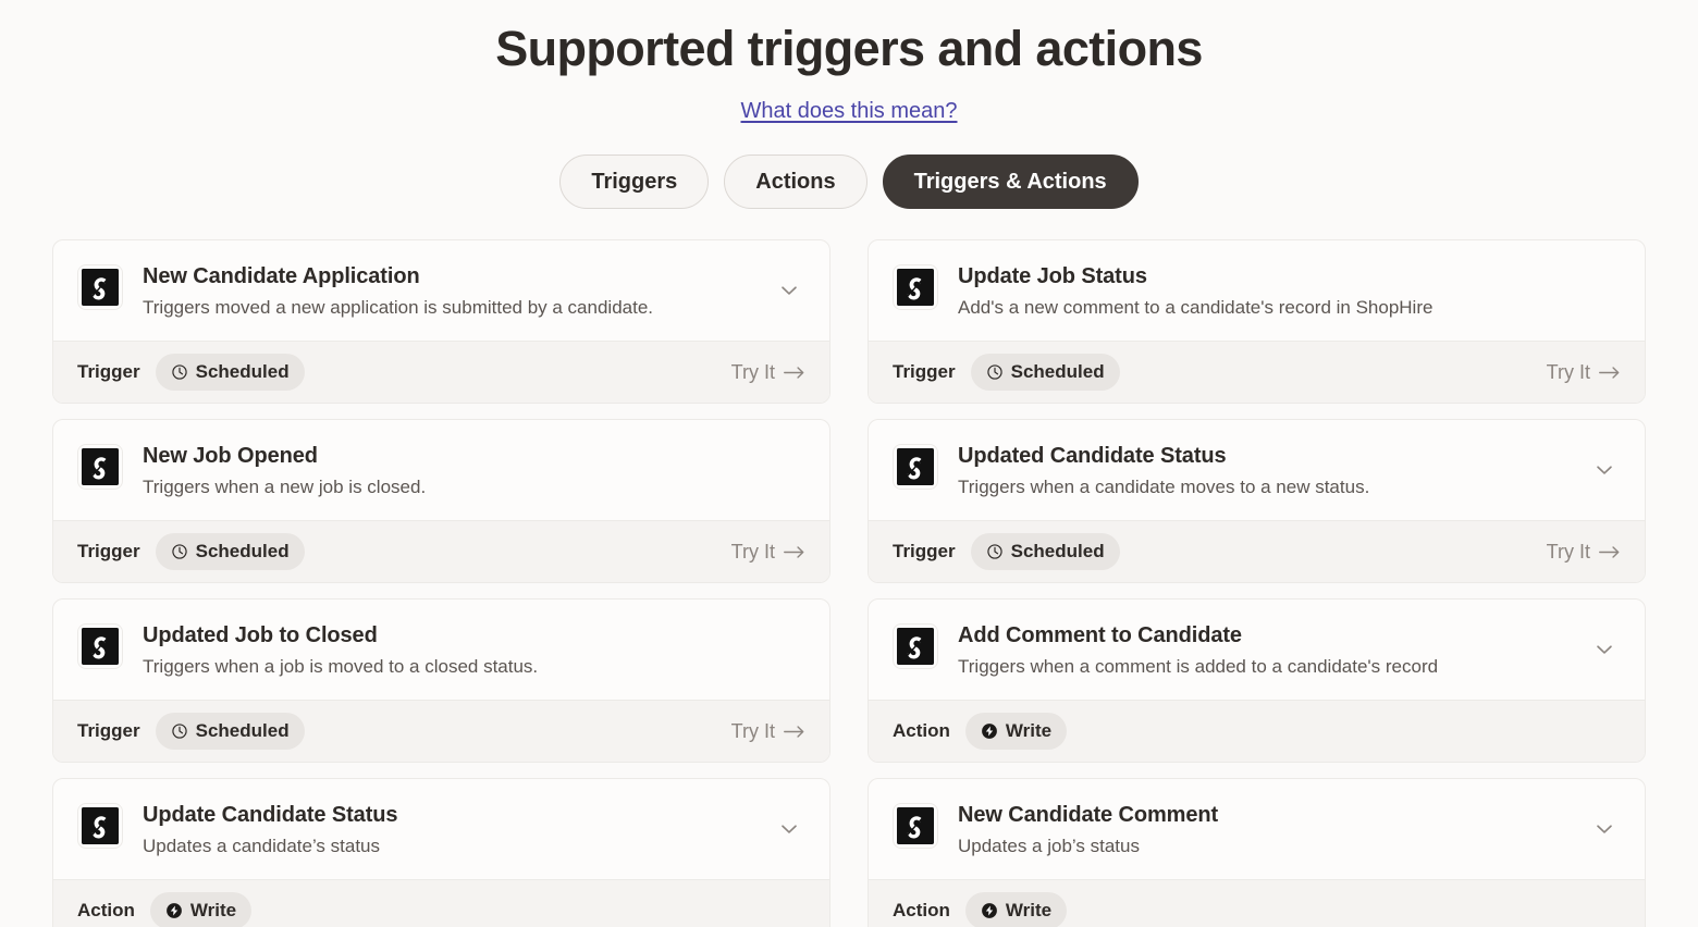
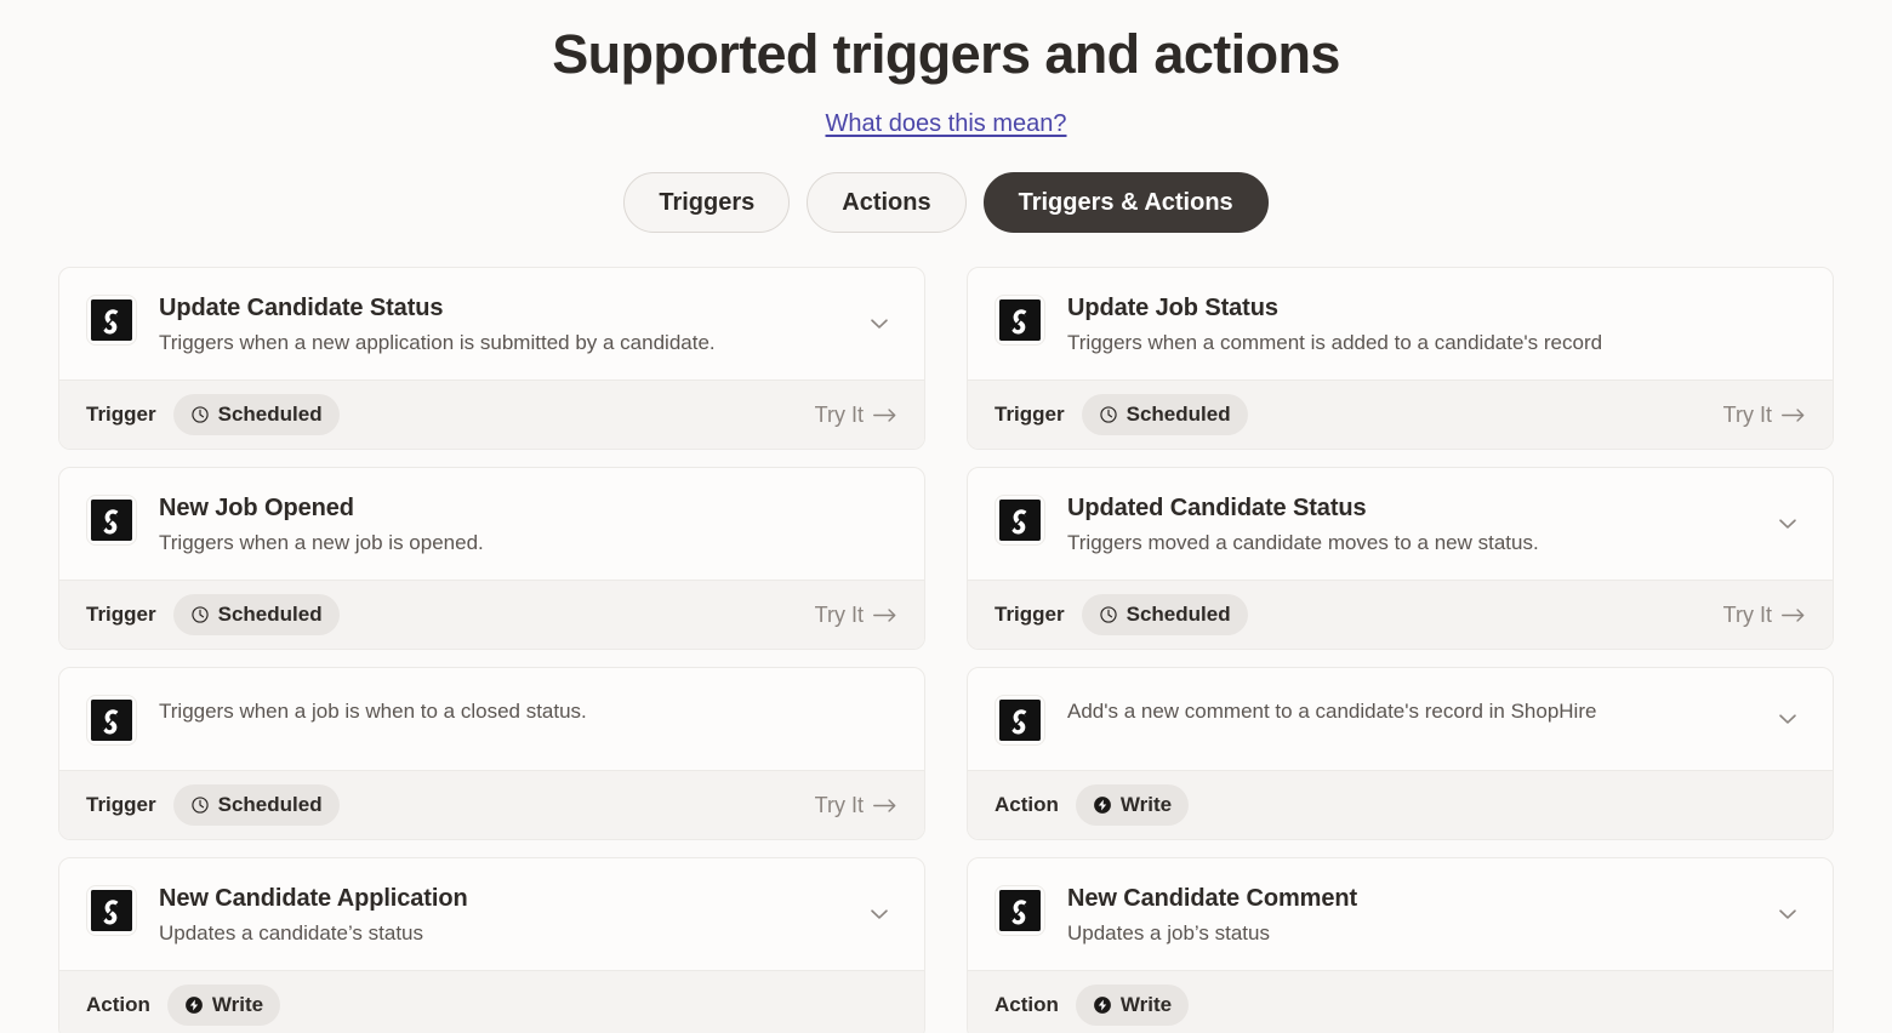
  Supported triggers and actions
  What does this mean?
  Triggers
  Actions
  Triggers & Actions
- New Candidate Application
+ Update Candidate Status
- Triggers moved a new application is submitted by a candidate.
+ Triggers when a new application is submitted by a candidate.
  Trigger
  Scheduled
  Try It
  New Job Opened
- Triggers when a new job is closed.
+ Triggers when a new job is opened.
  Trigger
  Scheduled
  Try It
- Updated Job to Closed
- Triggers when a job is moved to a closed status.
+ Triggers when a job is when to a closed status.
  Trigger
  Scheduled
  Try It
- Update Candidate Status
+ New Candidate Application
  Updates a candidate’s status
  Action
  Write
  Update Job Status
- Add's a new comment to a candidate's record in ShopHire
+ Triggers when a comment is added to a candidate's record
  Trigger
  Scheduled
  Try It
  Updated Candidate Status
- Triggers when a candidate moves to a new status.
+ Triggers moved a candidate moves to a new status.
  Trigger
  Scheduled
  Try It
- Add Comment to Candidate
- Triggers when a comment is added to a candidate's record
+ Add's a new comment to a candidate's record in ShopHire
  Action
  Write
  New Candidate Comment
  Updates a job’s status
  Action
  Write
